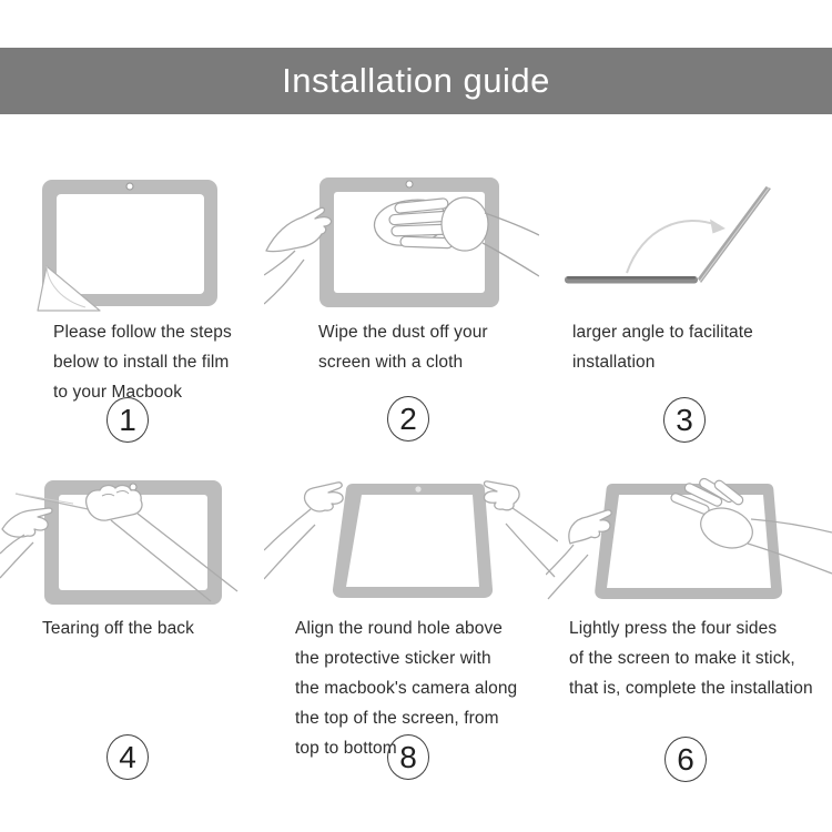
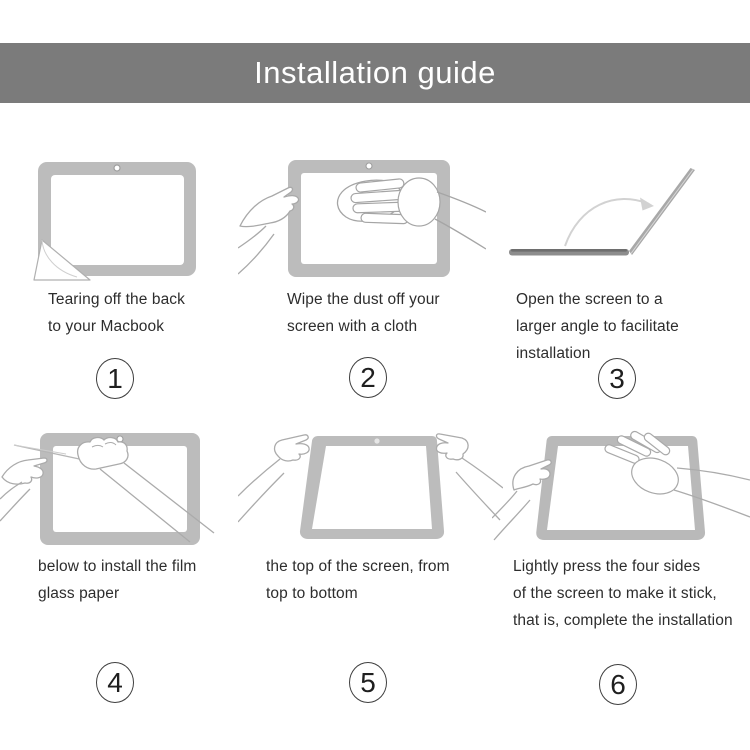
  Installation guide
- Please follow the steps
- below to install the film
+ Tearing off the back
  to your Macbook
  1
  Wipe the dust off your
  screen with a cloth
  2
+ Open the screen to a
  larger angle to facilitate
  installation
  3
- Tearing off the back
+ below to install the film
+ glass paper
  4
- Align the round hole above
- the protective sticker with
- the macbook's camera along
  the top of the screen, from
  top to bottom
- 8
+ 5
  Lightly press the four sides
  of the screen to make it stick,
  that is, complete the installation
  6
